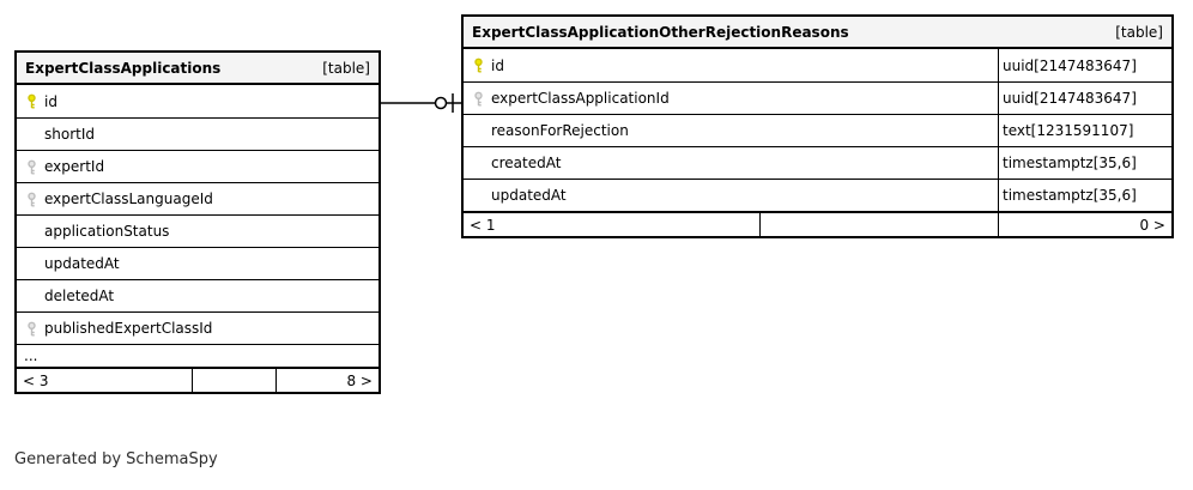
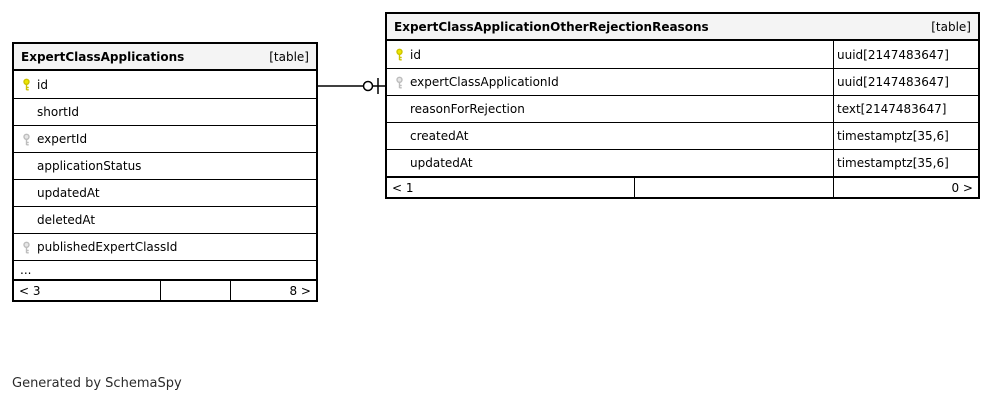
  ExpertClassApplications
  [table]
  id
  shortId
  expertId
- expertClassLanguageId
  applicationStatus
  updatedAt
  deletedAt
  publishedExpertClassId
  ...
  < 3
  8 >
  ExpertClassApplicationOtherRejectionReasons
  [table]
  id
  uuid[2147483647]
  expertClassApplicationId
  uuid[2147483647]
  reasonForRejection
- text[1231591107]
+ text[2147483647]
  createdAt
  timestamptz[35,6]
  updatedAt
  timestamptz[35,6]
  < 1
  0 >
  Generated by SchemaSpy
